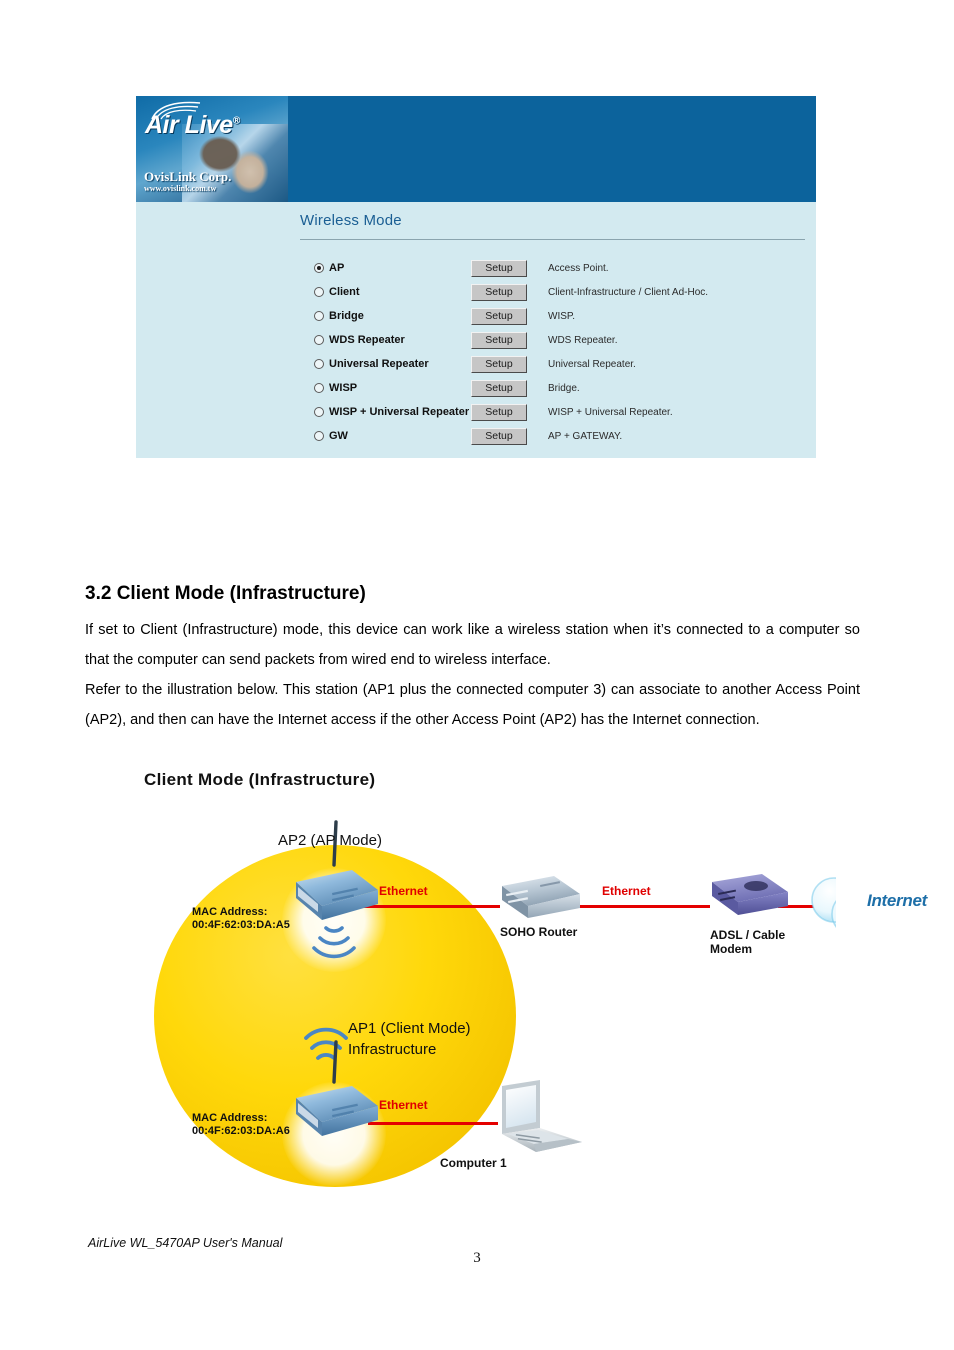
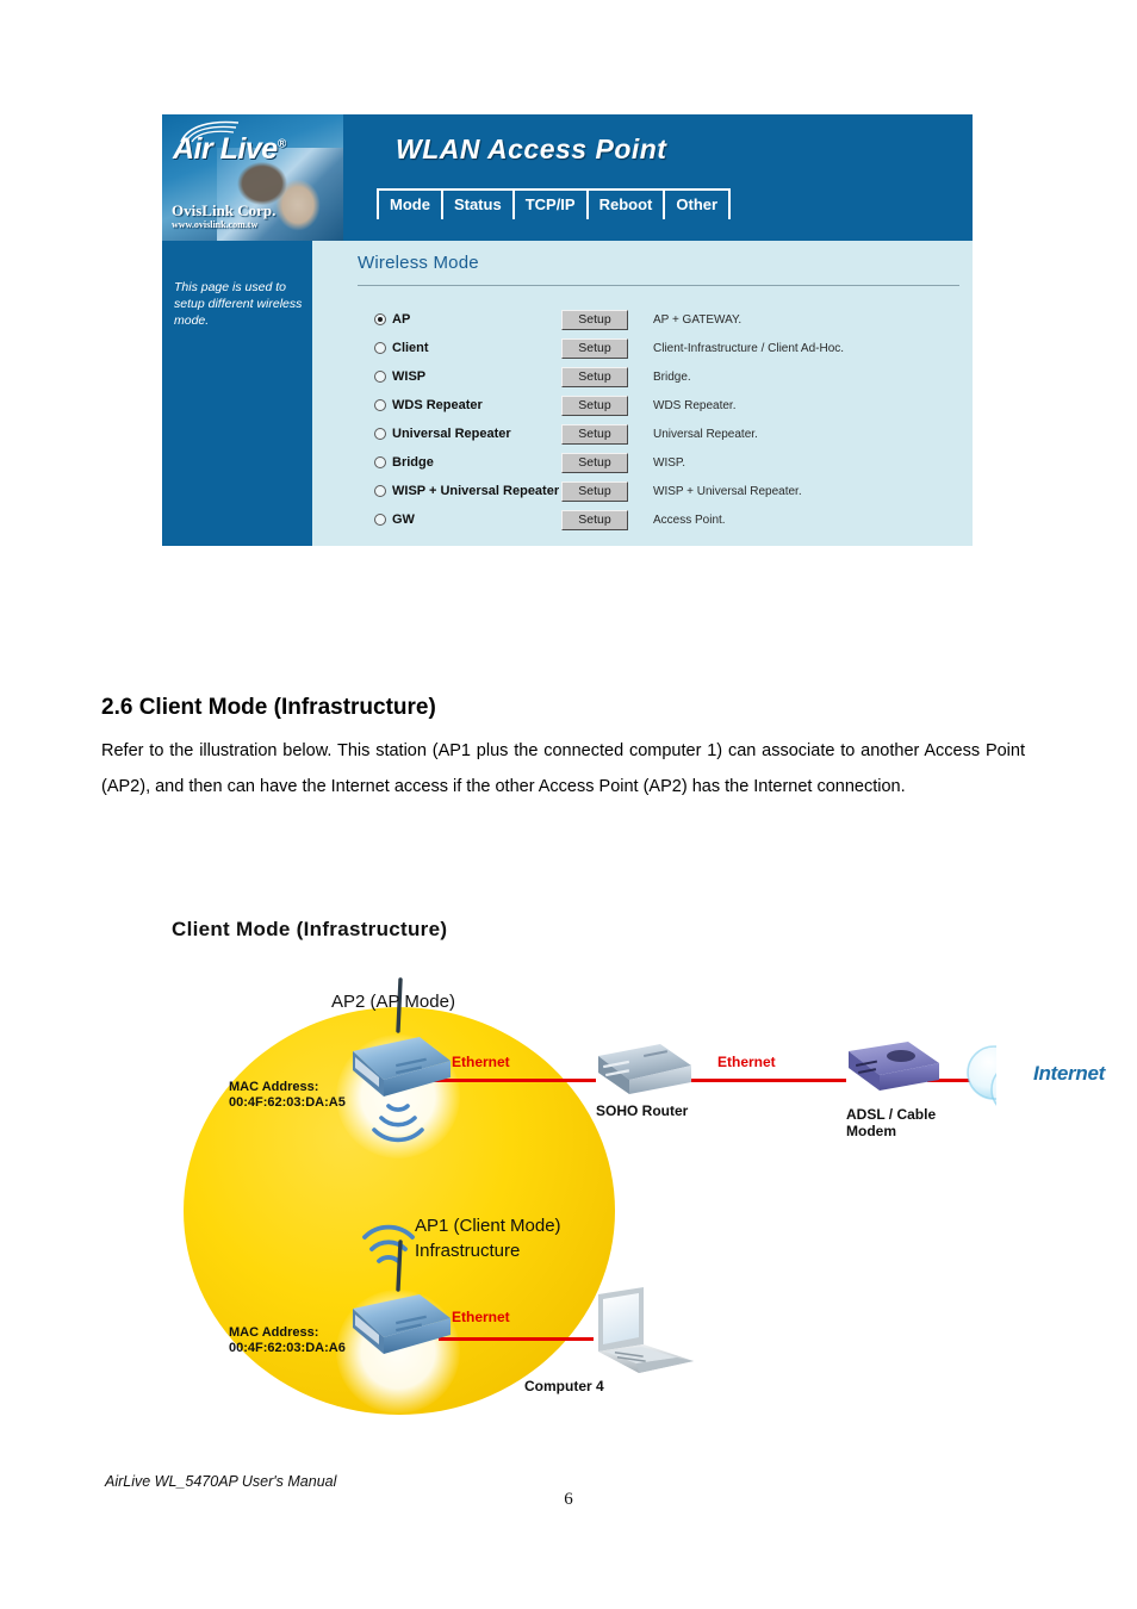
  Air Live®
  OvisLink Corp.
  www.ovislink.com.tw
+ WLAN Access Point
+ Mode
+ Status
+ TCP/IP
+ Reboot
+ Other
+ This page is used to setup different wireless mode.
  Wireless Mode
  AP
  Setup
- Access Point.
+ AP + GATEWAY.
  Client
  Setup
  Client-Infrastructure / Client Ad-Hoc.
- Bridge
+ WISP
  Setup
- WISP.
+ Bridge.
  WDS Repeater
  Setup
  WDS Repeater.
  Universal Repeater
  Setup
  Universal Repeater.
- WISP
+ Bridge
  Setup
- Bridge.
+ WISP.
  WISP + Universal Repeater
  Setup
  WISP + Universal Repeater.
  GW
  Setup
- AP + GATEWAY.
+ Access Point.
- 3.2 Client Mode (Infrastructure)
+ 2.6 Client Mode (Infrastructure)
- If set to Client (Infrastructure) mode, this device can work like a wireless station when it’s connected to a computer so that the computer can send packets from wired end to wireless interface.
- Refer to the illustration below. This station (AP1 plus the connected computer 3) can associate to another Access Point (AP2), and then can have the Internet access if the other Access Point (AP2) has the Internet connection.
+ Refer to the illustration below. This station (AP1 plus the connected computer 1) can associate to another Access Point (AP2), and then can have the Internet access if the other Access Point (AP2) has the Internet connection.
  Client Mode (Infrastructure)
  AP2 (AP Mode)
  MAC Address:
  00:4F:62:03:DA:A5
  Ethernet
  Ethernet
  SOHO Router
  ADSL / Cable
  Modem
  Internet
  AP1 (Client Mode)
  Infrastructure
  MAC Address:
  00:4F:62:03:DA:A6
  Ethernet
- Computer 1
+ Computer 4
  AirLive WL_5470AP User's Manual
- 3
+ 6
